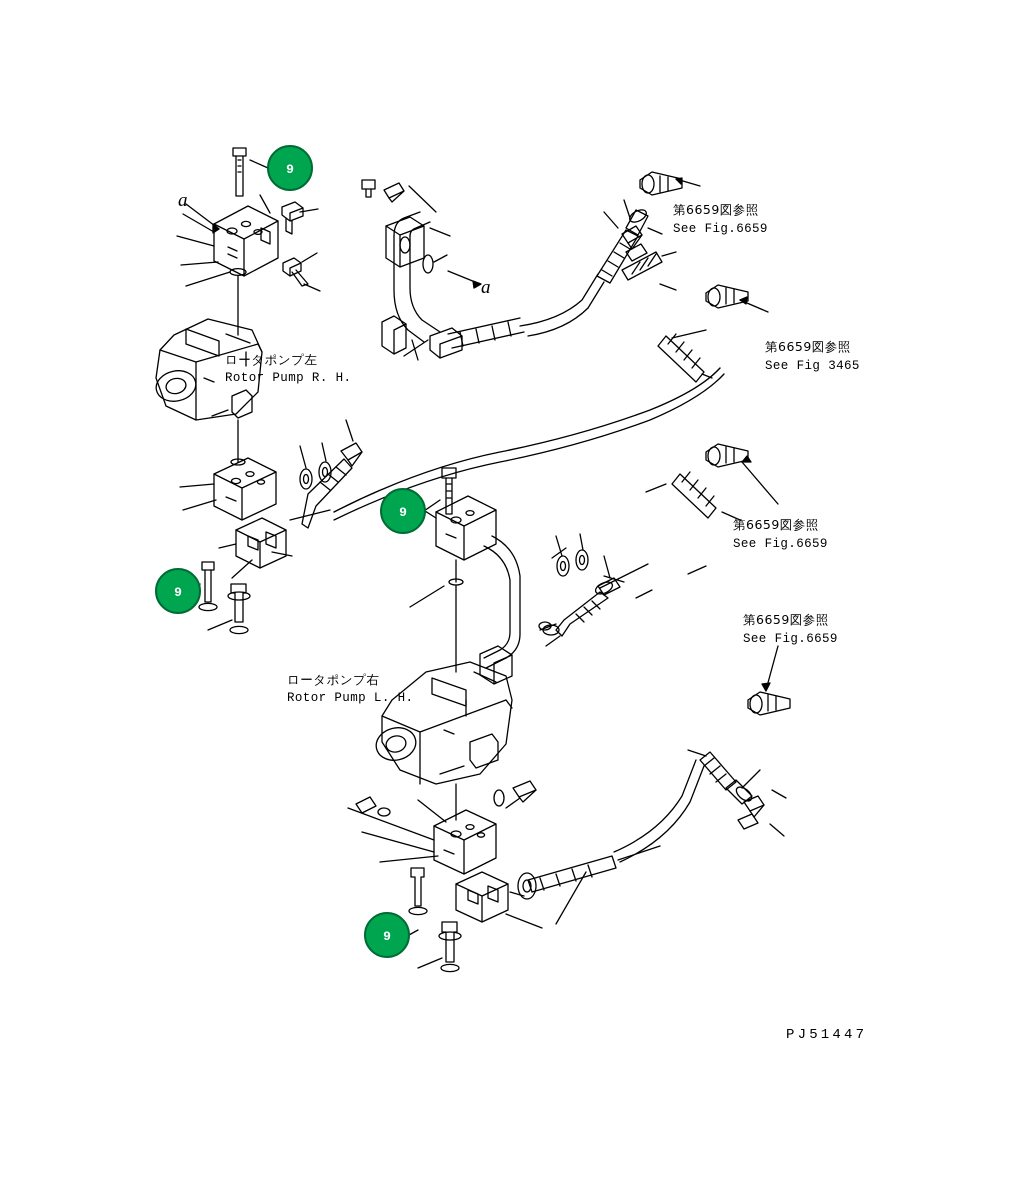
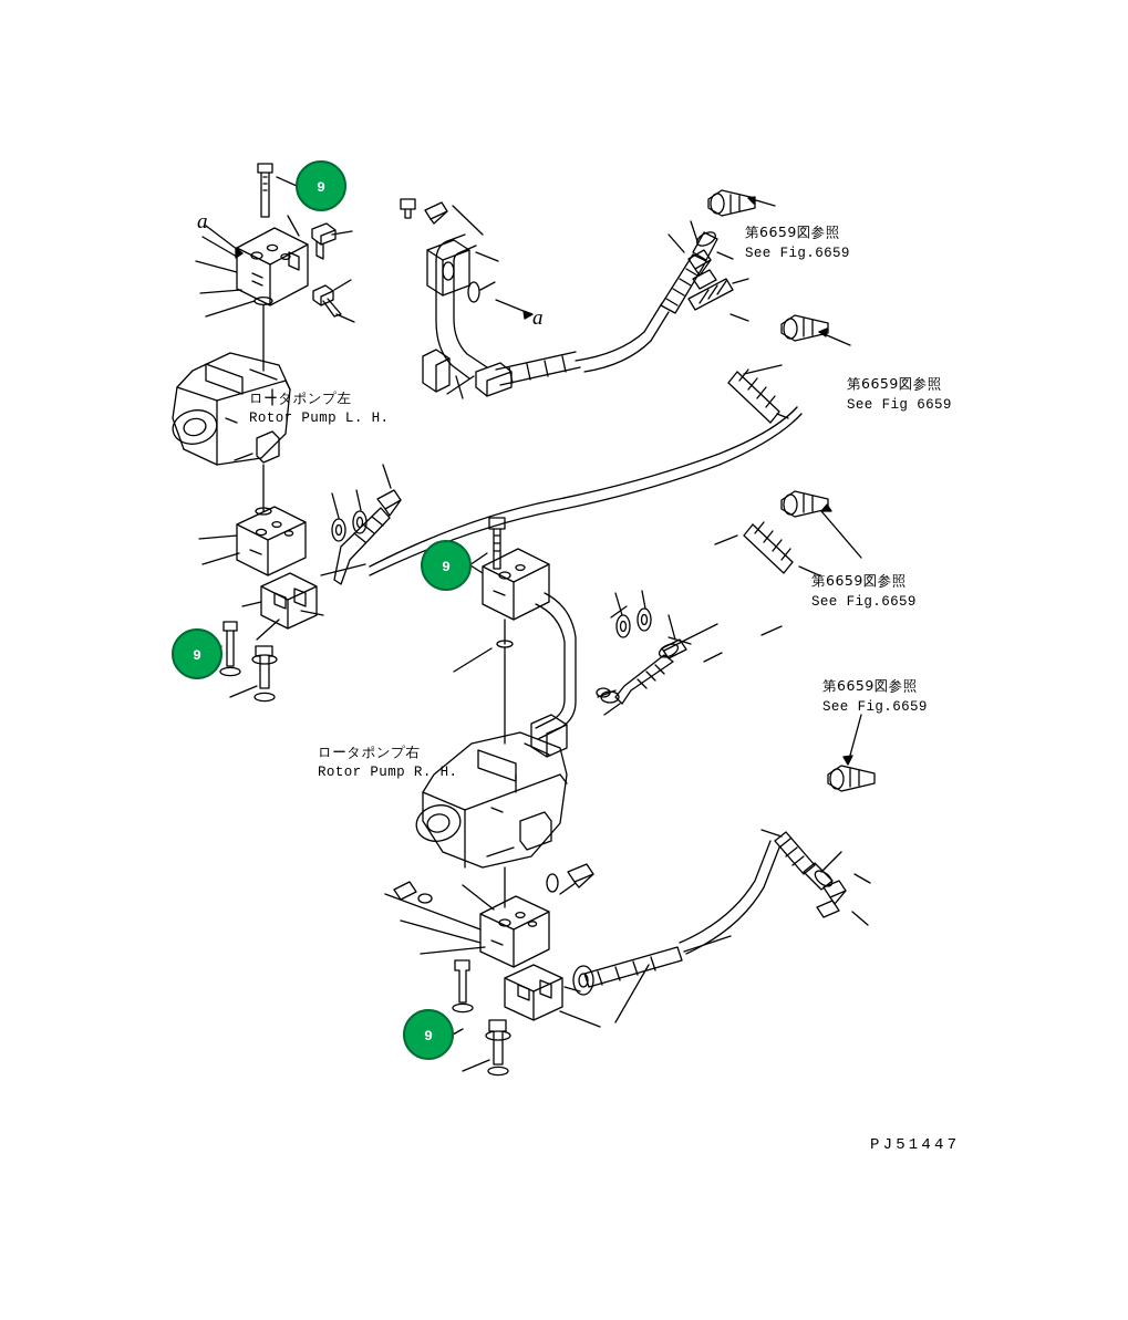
  9
  9
  9
  9
  ロータポンプ左
- Rotor Pump R. H.
+ Rotor Pump L. H.
  ロータポンプ右
- Rotor Pump L. H.
+ Rotor Pump R. H.
  第6659図参照
  See Fig.6659
  第6659図参照
- See Fig 3465
+ See Fig 6659
  第6659図参照
  See Fig.6659
  第6659図参照
  See Fig.6659
  a
  a
  PJ51447
